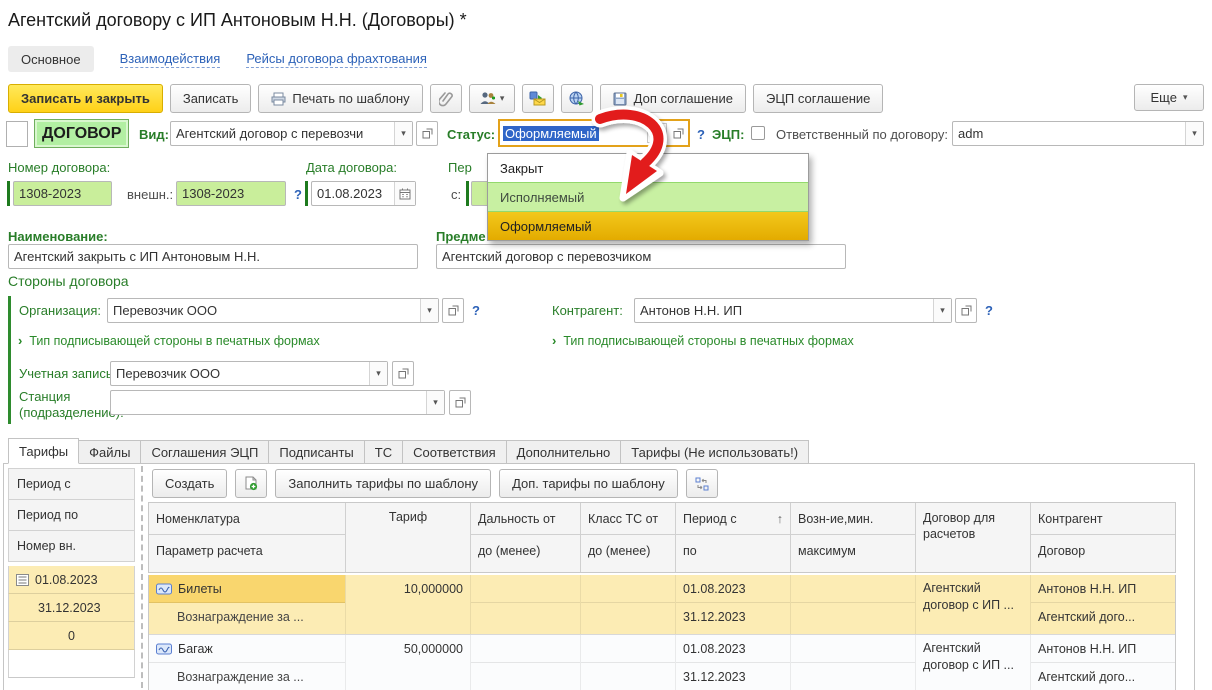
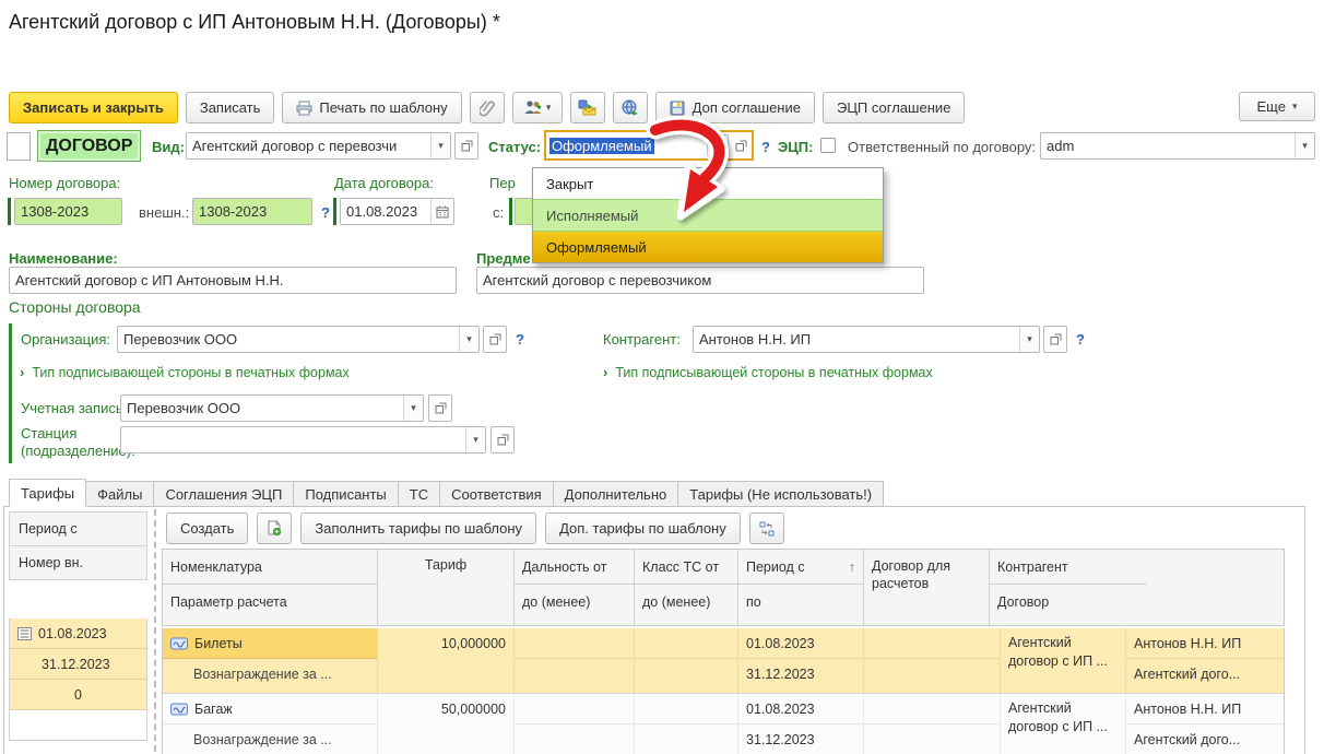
- Агентский договору с ИП Антоновым Н.Н. (Договоры) *
+ Агентский договор с ИП Антоновым Н.Н. (Договоры) *
- Основное
- Взаимодействия
- Рейсы договора фрахтования
  Записать и закрыть
  Записать
  Печать по шаблону
  ▾
  Доп соглашение
  ЭЦП соглашение
  Еще
  ▾
  ДОГОВОР
  Вид:
  Агентский договор с перевозчи
  ▾
  Статус:
  Оформляемый
  ?
  ЭЦП:
  Ответственный по договору:
  adm
  ▾
  Номер договора:
  1308-2023
  внешн.:
  1308-2023
  ?
  Дата договора:
  01.08.2023
  Пер
  с:
  Наименование:
- Агентский закрыть с ИП Антоновым Н.Н.
+ Агентский договор с ИП Антоновым Н.Н.
  Предме
  Агентский договор с перевозчиком
  Стороны договора
  Организация:
  Перевозчик ООО
  ▾
  ?
  Контрагент:
  Антонов Н.Н. ИП
  ▾
  ?
  › Тип подписывающей стороны в печатных формах
  › Тип подписывающей стороны в печатных формах
  Учетная запис
  Перевозчик ООО
  ▾
  Станция
  (подразделени
  ▾
  Тарифы
  Файлы
  Соглашения ЭЦП
  Подписанты
  ТС
  Соответствия
  Дополнительно
  Тарифы (Не использовать!)
  Период с
- Период по
  Номер вн.
  01.08.2023
  31.12.2023
  0
  Создать
  Заполнить тарифы по шаблону
  Доп. тарифы по шаблону
  Номенклатура
  Параметр расчета
  Тариф
  Дальность от
  до (менее)
  Класс ТС от
  до (менее)
  Период с
  ↑
  по
- Возн-ие,мин.
- максимум
  Договор для расчетов
  Контрагент
  Договор
  Билеты
  Вознаграждение за ...
  10,000000
  01.08.2023
  31.12.2023
  Агентский договор с ИП ...
  Антонов Н.Н. ИП
  Агентский дого...
  Багаж
  Вознаграждение за ...
  50,000000
  01.08.2023
  31.12.2023
  Агентский договор с ИП ...
  Антонов Н.Н. ИП
  Агентский дого...
  Закрыт
  Исполняемый
  Оформляемый
